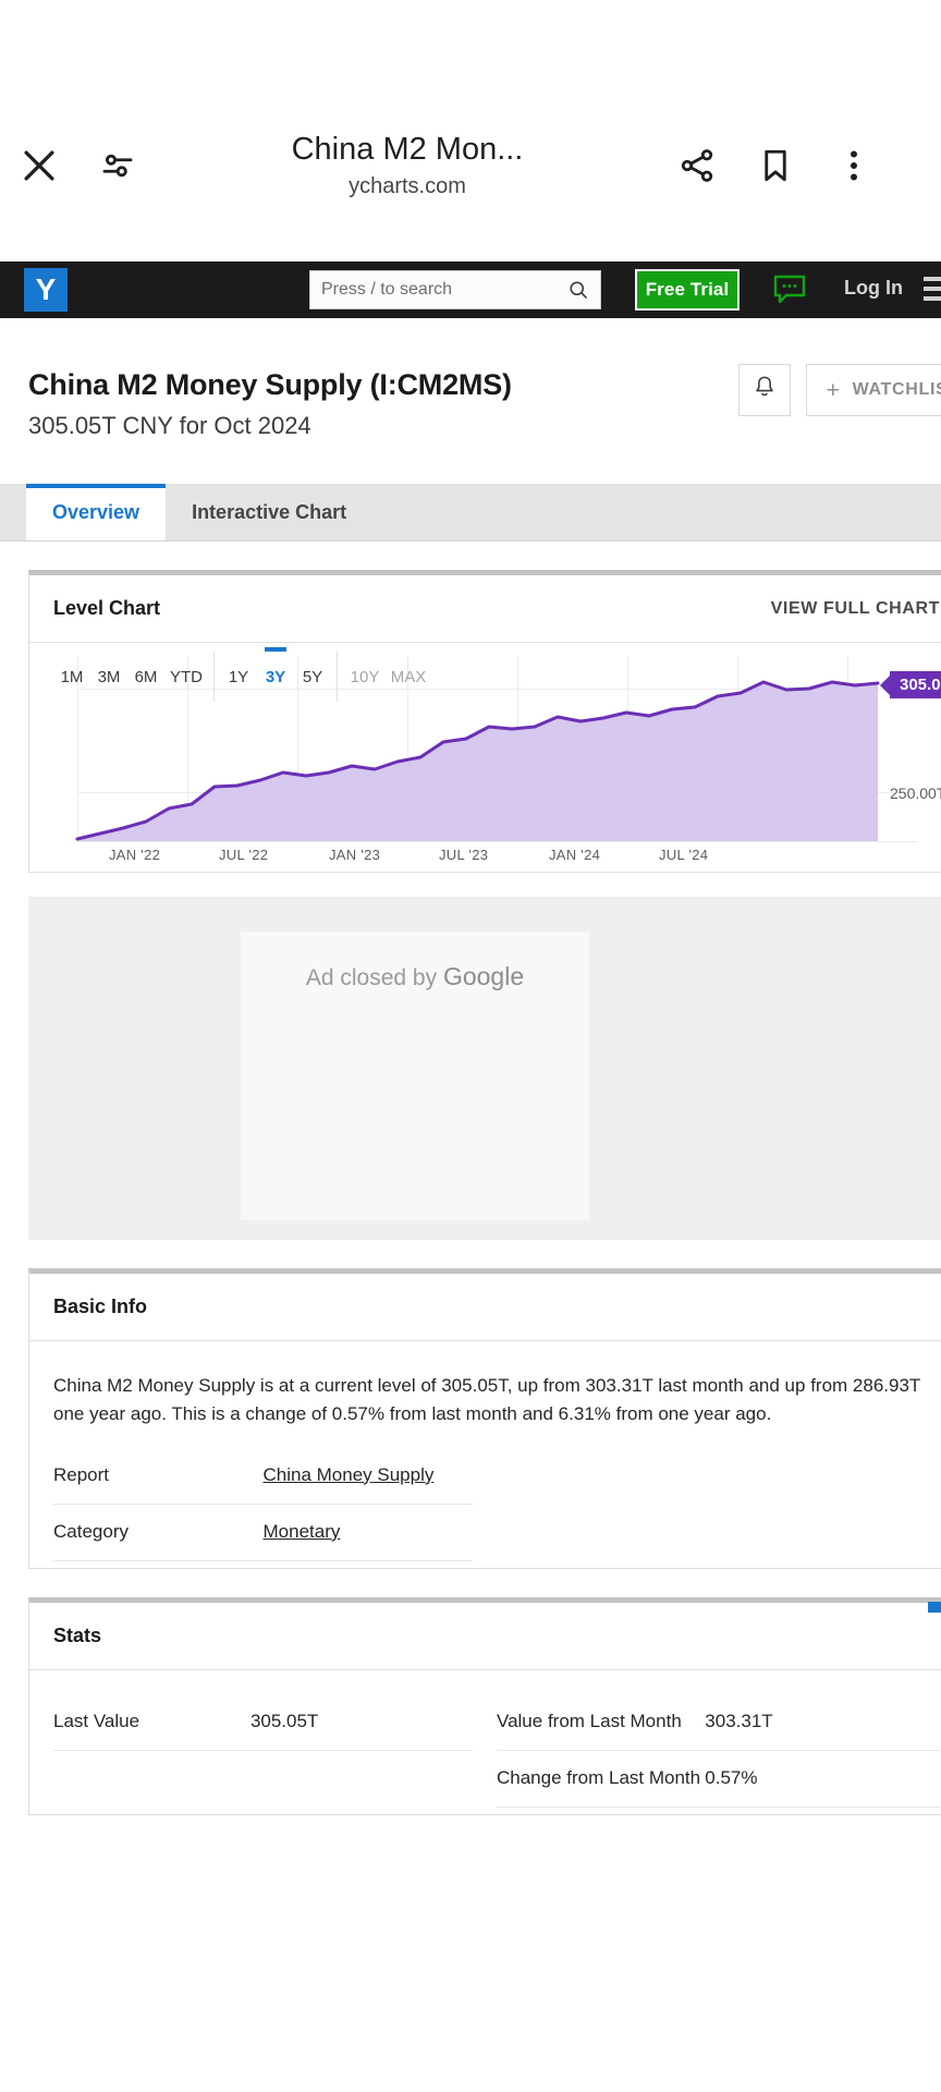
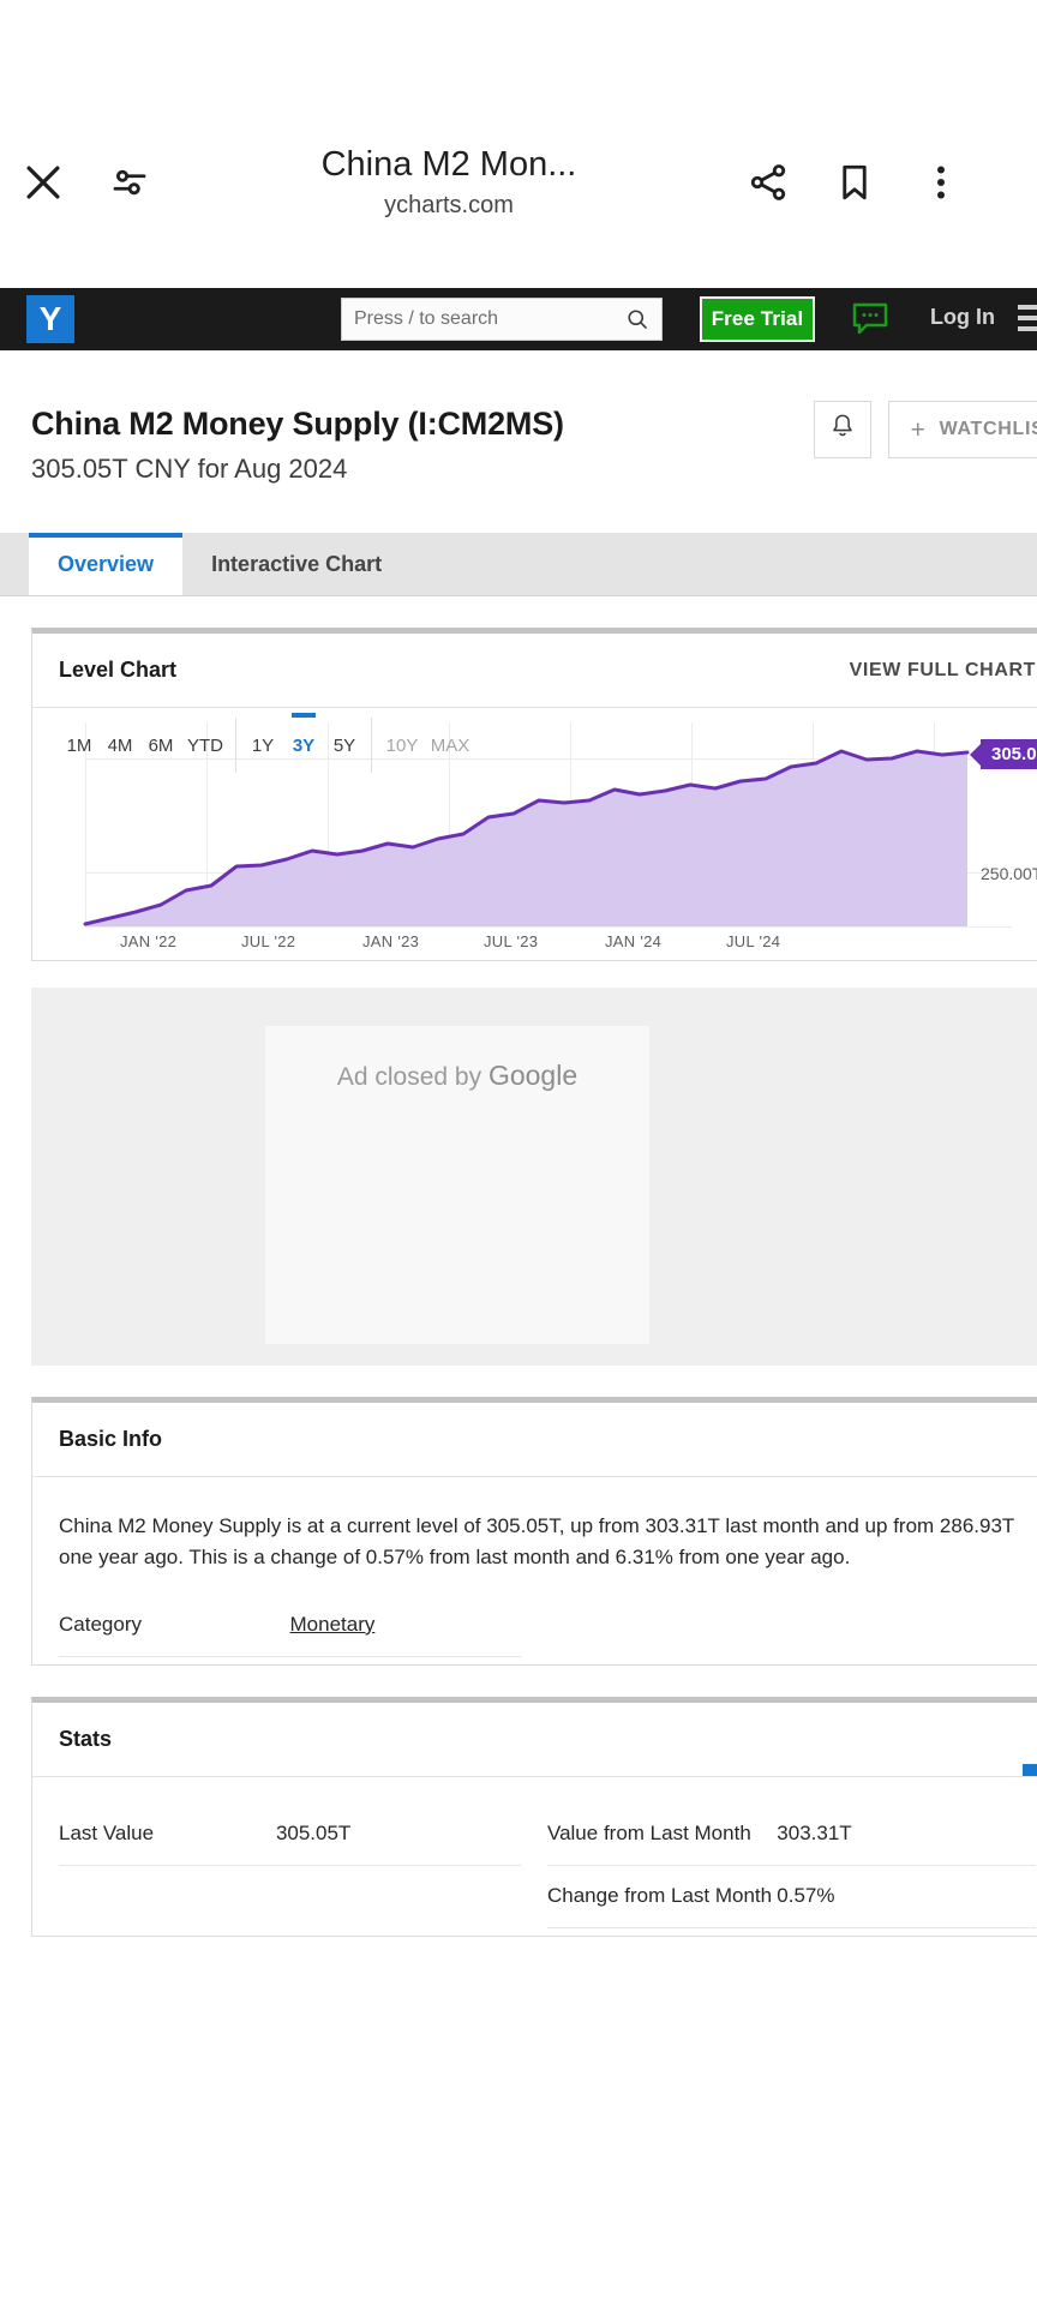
  China M2 Mon...
  ycharts.com
  Y
  Press / to search
  Free Trial
  Log In
  China M2 Money Supply (I:CM2MS)
- 305.05T CNY for Oct 2024
+ 305.05T CNY for Aug 2024
  +
  WATCHLI
  Overview
  Interactive Chart
  Level Chart
  VIEW FULL CHART
  1M
- 3M
+ 4M
  6M
  YTD
  1Y
  3Y
  5Y
  10Y
  MAX
  250.00
  305.0
  JAN '22
  JUL '22
  JAN '23
  JUL '23
  JAN '24
  JUL '24
  Ad closed by Google
  Basic Info
  China M2 Money Supply is at a current level of 305.05T, up from 303.31T last month and up from 286.93T one year ago. This is a change of 0.57% from last month and 6.31% from one year ago.
- Report
- China Money Supply
  Category
  Monetary
  Stats
  Last Value
  305.05T
  Value from Last Month
  303.31T
  Change from Last Month
  0.57%
